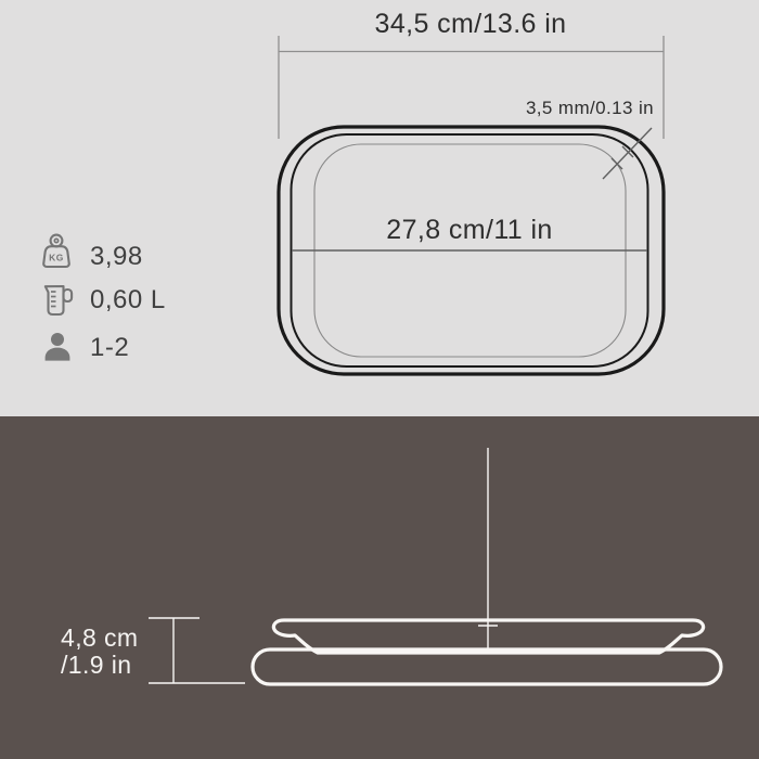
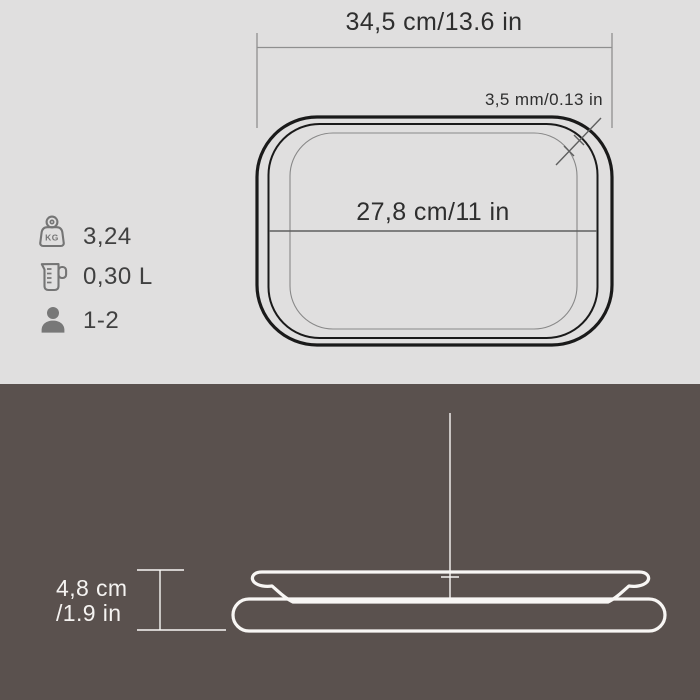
  34,5 cm/13.6 in
  3,5 mm/0.13 in
  27,8 cm/11 in
  KG
- 3,98
+ 3,24
- 0,60 L
+ 0,30 L
  1-2
  4,8 cm
  /1.9 in
